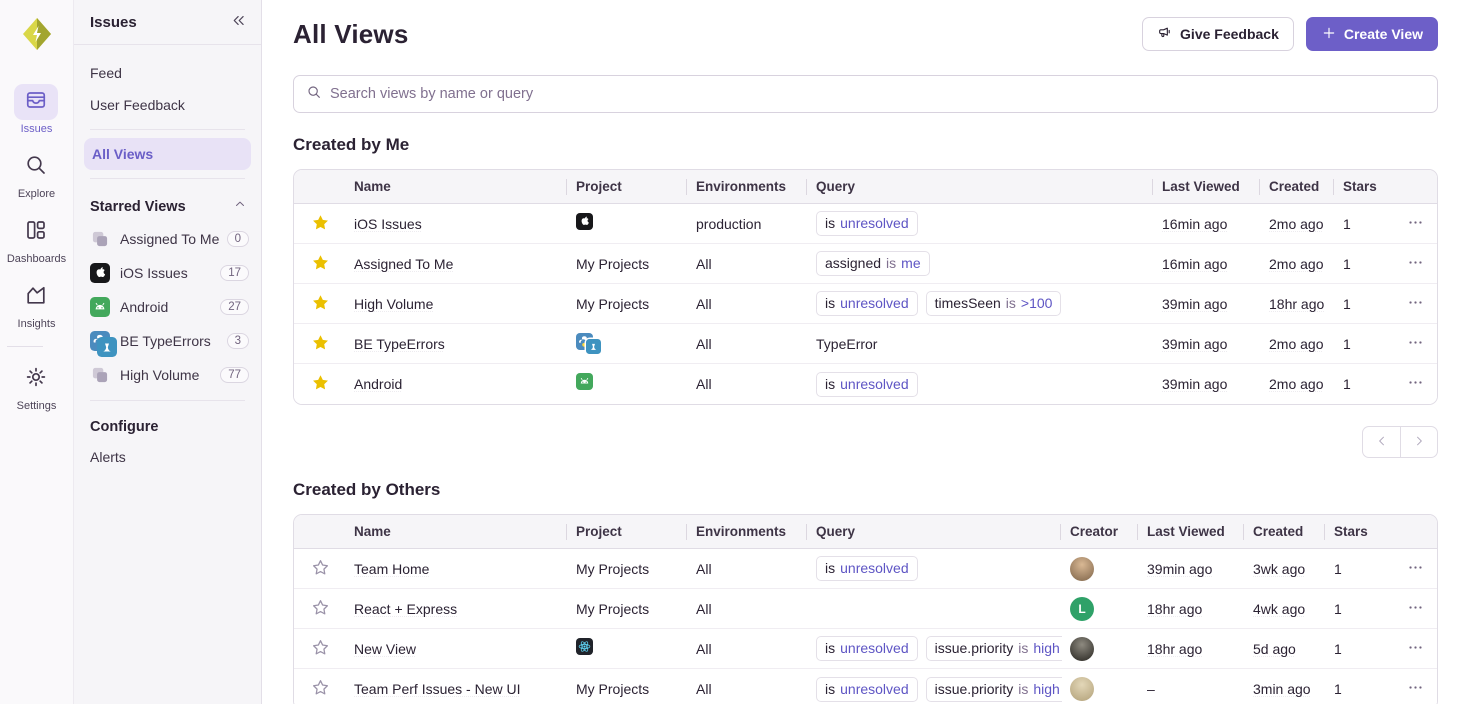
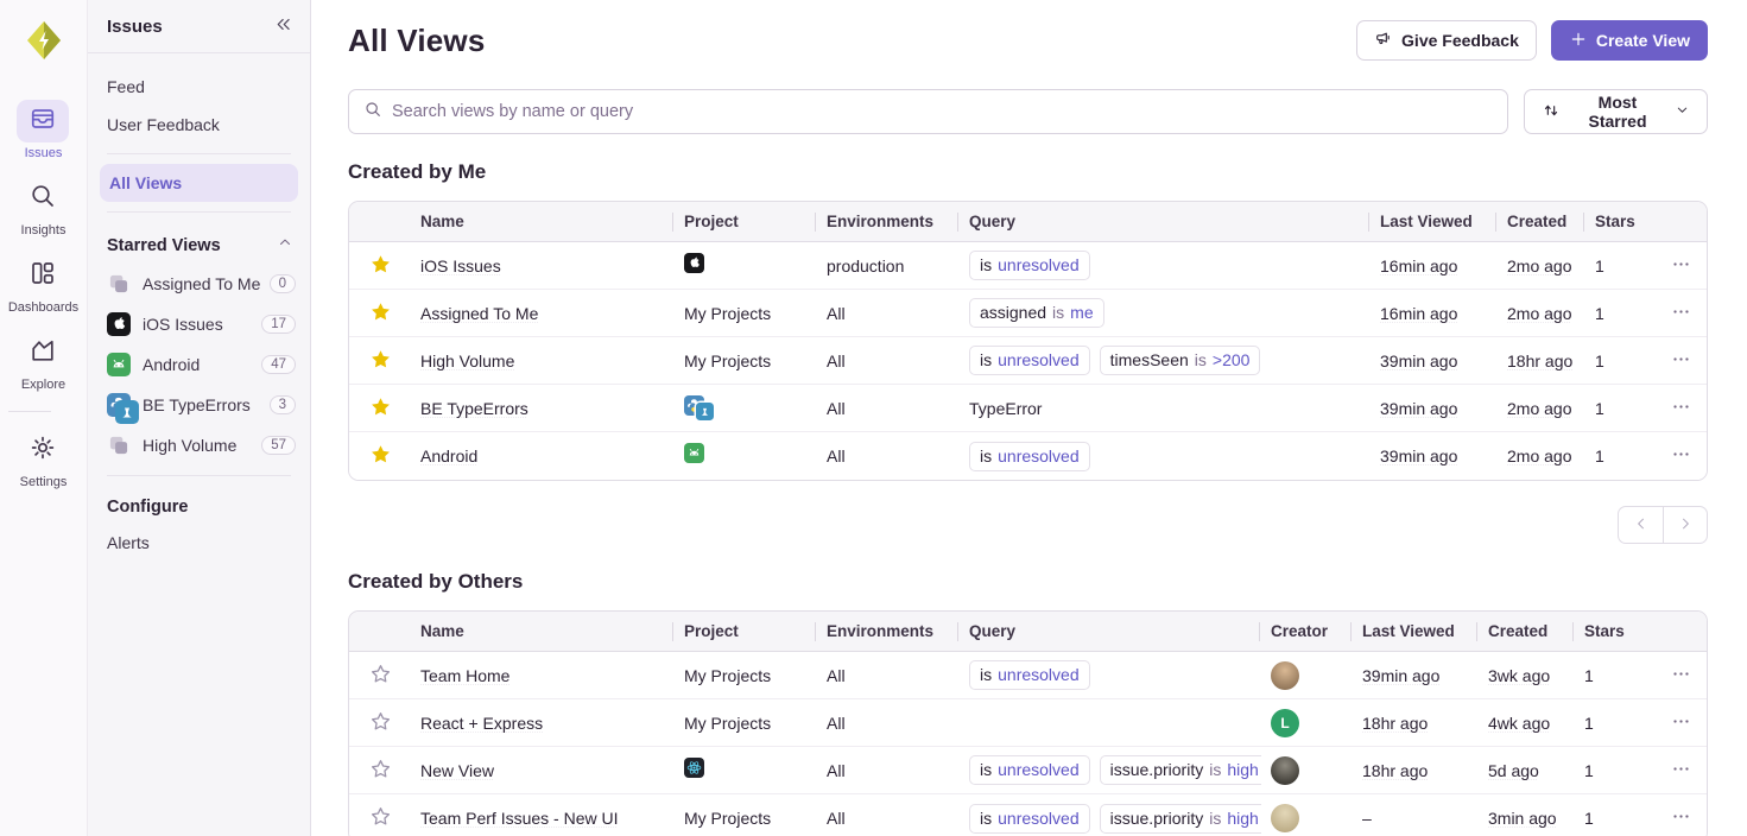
  Issues
- Explore
+ Insights
  Dashboards
- Insights
+ Explore
  Settings
  Issues
  Feed
  User Feedback
  All Views
  Starred Views
  Assigned To Me
  0
  iOS Issues
  17
  Android
- 27
+ 47
  BE TypeErrors
  3
  High Volume
- 77
+ 57
  Configure
  Alerts
  All Views
  Give Feedback
  Create View
  Search views by name or query
+ Most Starred
  Created by Me
  Name
  Project
  Environments
  Query
  Last Viewed
  Created
  Stars
  iOS Issues
  production
  is
  unresolved
  16min ago
  2mo ago
  1
  Assigned To Me
  My Projects
  All
  assigned
  is
  me
  16min ago
  2mo ago
  1
  High Volume
  My Projects
  All
  is
  unresolved
  timesSeen
  is
- >100
+ >200
  39min ago
  18hr ago
  1
  BE TypeErrors
  All
  TypeError
  39min ago
  2mo ago
  1
  Android
  All
  is
  unresolved
  39min ago
  2mo ago
  1
  Created by Others
  Name
  Project
  Environments
  Query
  Creator
  Last Viewed
  Created
  Stars
  Team Home
  My Projects
  All
  is
  unresolved
  39min ago
  3wk ago
  1
  React + Express
  My Projects
  All
  L
  18hr ago
  4wk ago
  1
  New View
  All
  is
  unresolved
  issue.priority
  is
  high
  18hr ago
  5d ago
  1
  Team Perf Issues - New UI
  My Projects
  All
  is
  unresolved
  issue.priority
  is
  high
  –
  3min ago
  1
